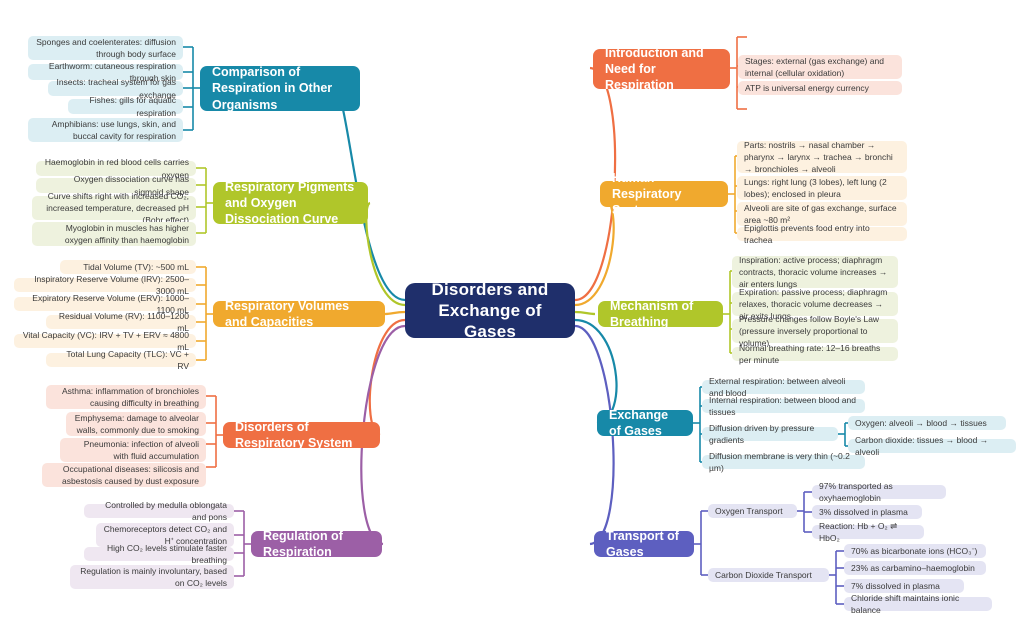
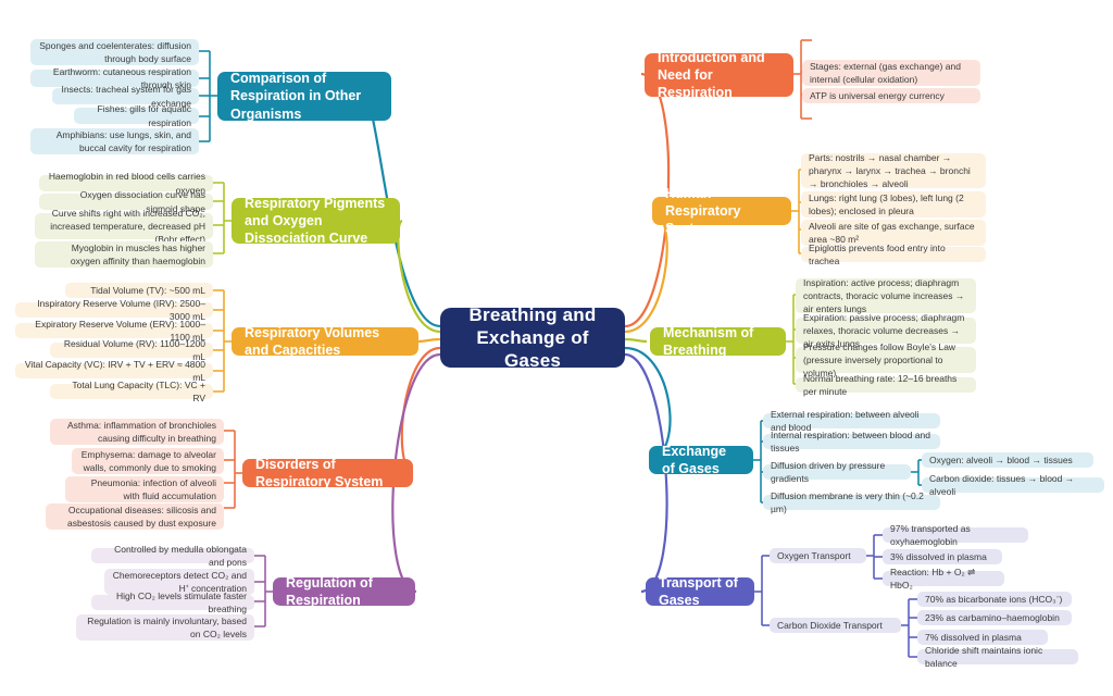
- Disorders and Exchange of Gases
+ Breathing and Exchange of Gases
  Comparison of Respiration in Other Organisms
  Sponges and coelenterates: diffusion through body surface
  Earthworm: cutaneous respiration through skin
  Insects: tracheal system for gas exchange
  Fishes: gills for aquatic respiration
  Amphibians: use lungs, skin, and buccal cavity for respiration
  Respiratory Pigments and Oxygen Dissociation Curve
  Haemoglobin in red blood cells carries oxygen
  Oxygen dissociation curve has sigmoid shape
  Curve shifts right with increased CO₂, increased temperature, decreased pH (Bohr effect)
  Myoglobin in muscles has higher oxygen affinity than haemoglobin
  Respiratory Volumes and Capacities
  Tidal Volume (TV): ~500 mL
  Inspiratory Reserve Volume (IRV): 2500–3000 mL
  Expiratory Reserve Volume (ERV): 1000–1100 mL
  Residual Volume (RV): 1100–1200 mL
  Vital Capacity (VC): IRV + TV + ERV ≈ 4800 mL
  Total Lung Capacity (TLC): VC + RV
  Disorders of Respiratory System
  Asthma: inflammation of bronchioles causing difficulty in breathing
  Emphysema: damage to alveolar walls, commonly due to smoking
  Pneumonia: infection of alveoli with fluid accumulation
  Occupational diseases: silicosis and asbestosis caused by dust exposure
  Regulation of Respiration
  Controlled by medulla oblongata and pons
  Chemoreceptors detect CO₂ and H⁺ concentration
  High CO₂ levels stimulate faster breathing
  Regulation is mainly involuntary, based on CO₂ levels
  Introduction and Need for Respiration
  Stages: external (gas exchange) and internal (cellular oxidation)
  ATP is universal energy currency
  Human Respiratory System
  Parts: nostrils → nasal chamber → pharynx → larynx → trachea → bronchi → bronchioles → alveoli
  Lungs: right lung (3 lobes), left lung (2 lobes); enclosed in pleura
  Alveoli are site of gas exchange, surface area ~80 m²
  Epiglottis prevents food entry into trachea
  Mechanism of Breathing
  Inspiration: active process; diaphragm contracts, thoracic volume increases → air enters lungs
  Expiration: passive process; diaphragm relaxes, thoracic volume decreases → air exits lungs
  Pressure changes follow Boyle's Law (pressure inversely proportional to volume)
  Normal breathing rate: 12–16 breaths per minute
  Exchange of Gases
  External respiration: between alveoli and blood
  Internal respiration: between blood and tissues
  Diffusion driven by pressure gradients
  Diffusion membrane is very thin (~0.2 µm)
  Oxygen: alveoli → blood → tissues
  Carbon dioxide: tissues → blood → alveoli
  Transport of Gases
  Oxygen Transport
  97% transported as oxyhaemoglobin
  3% dissolved in plasma
  Reaction: Hb + O₂ ⇌ HbO₂
  Carbon Dioxide Transport
  70% as bicarbonate ions (HCO₃⁻)
  23% as carbamino–haemoglobin
  7% dissolved in plasma
  Chloride shift maintains ionic balance
